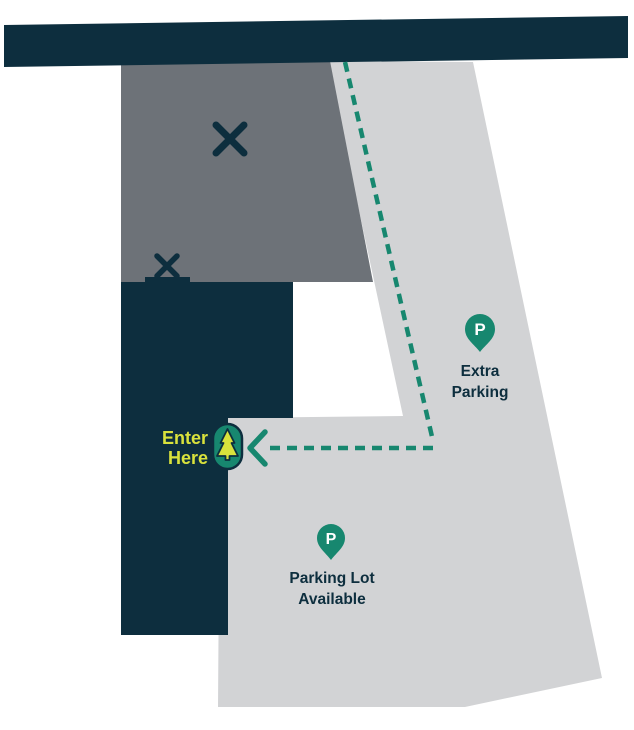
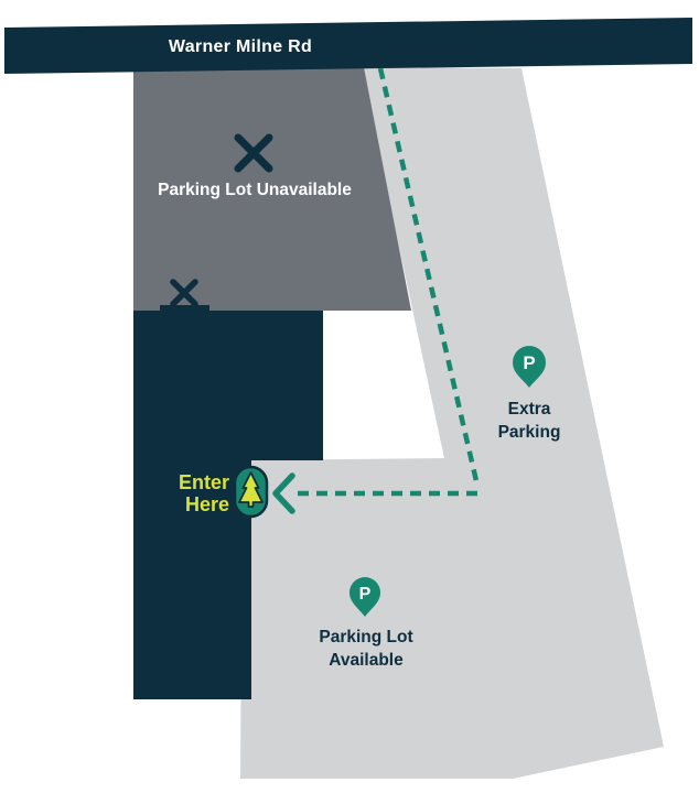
  P
  P
+ Warner Milne Rd
+ Parking Lot Unavailable
  Extra
  Parking
  Parking Lot
  Available
  Enter
  Here
